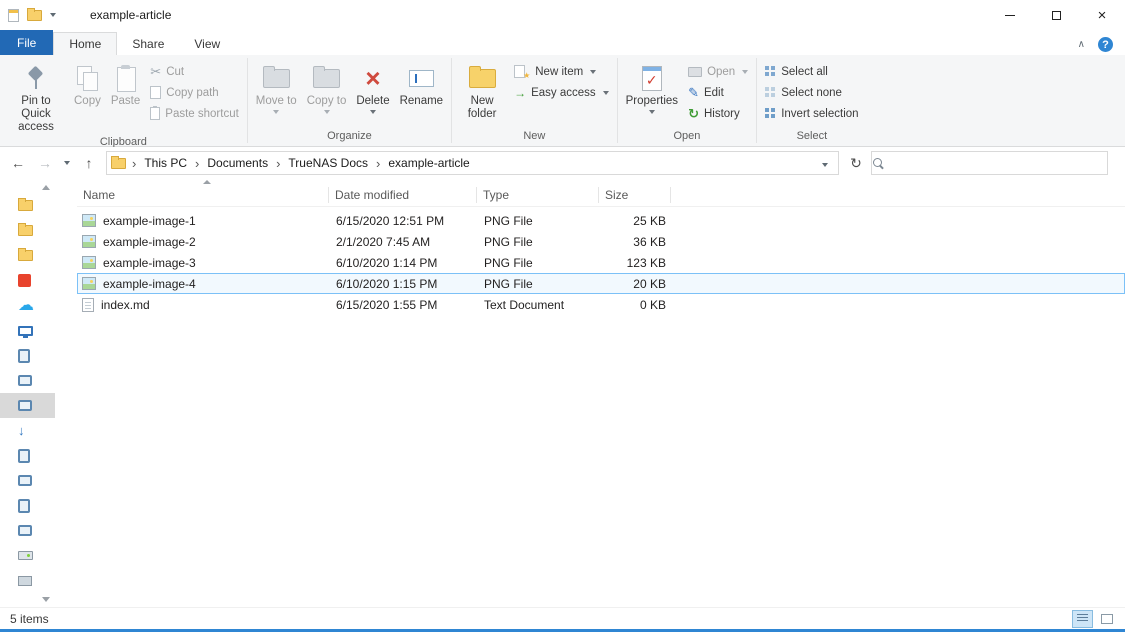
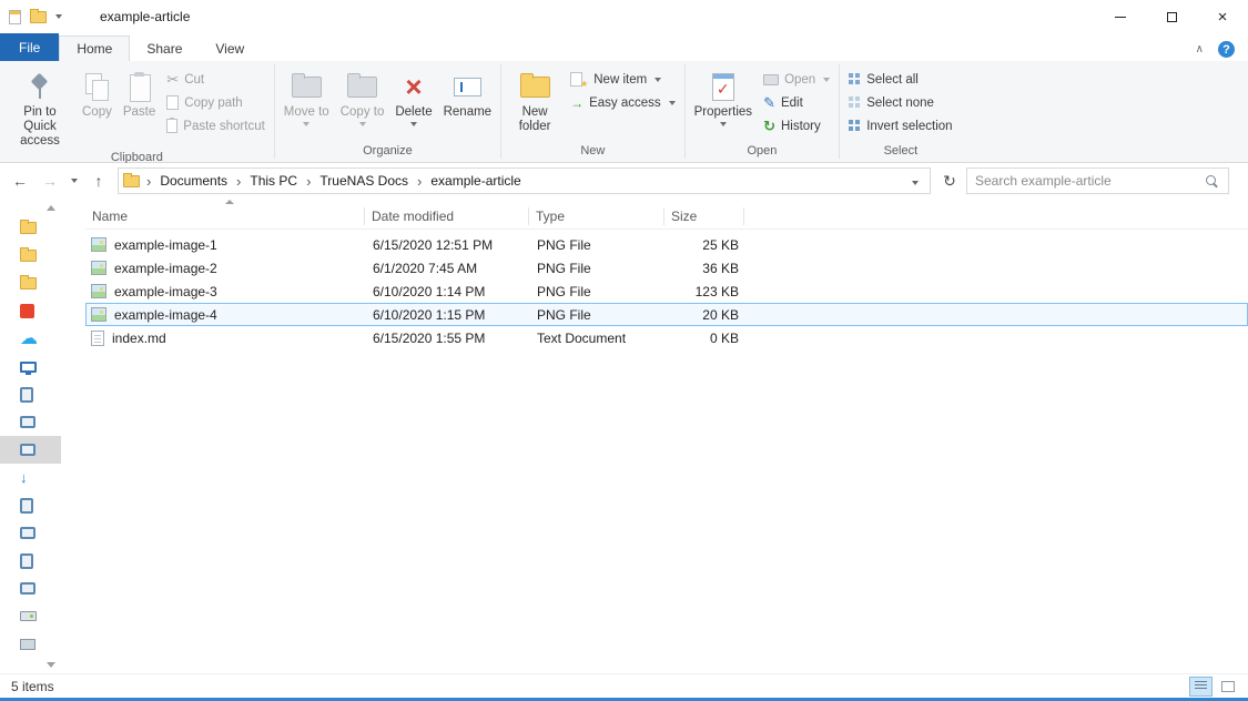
  example-article
  ×
  File
  Home
  Share
  View
  ∧
  ?
  Pin to Quick access
  Copy
  Paste
  ✂
  Cut
  Copy path
  Paste shortcut
  Clipboard
  Move to
  Copy to
  ×
  Delete
  Rename
  Organize
  New folder
  ★
  New item
  →
  Easy access
  New
  ✓
  Properties
  Open
  ✎
  Edit
  ↻
  History
  Open
  Select all
  Select none
  Invert selection
  Select
  ←
  →
  ↑
  ›
- This PC
+ Documents
  ›
- Documents
+ This PC
  ›
  TrueNAS Docs
  ›
  example-article
  ↻
+ Search example-article
  ☁
  ↓
  Name
  Date modified
  Type
  Size
  example-image-1
  6/15/2020 12:51 PM
  PNG File
  25 KB
  example-image-2
- 2/1/2020 7:45 AM
+ 6/1/2020 7:45 AM
  PNG File
  36 KB
  example-image-3
  6/10/2020 1:14 PM
  PNG File
  123 KB
  example-image-4
  6/10/2020 1:15 PM
  PNG File
  20 KB
  index.md
  6/15/2020 1:55 PM
  Text Document
  0 KB
  5 items
